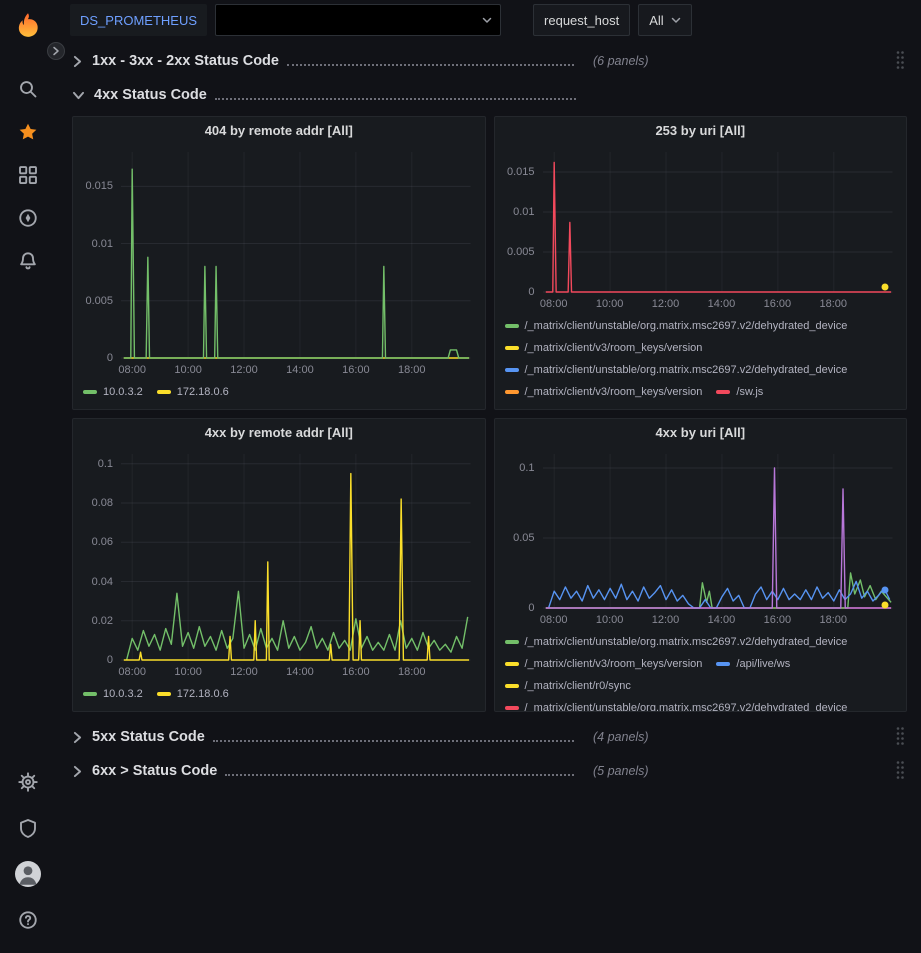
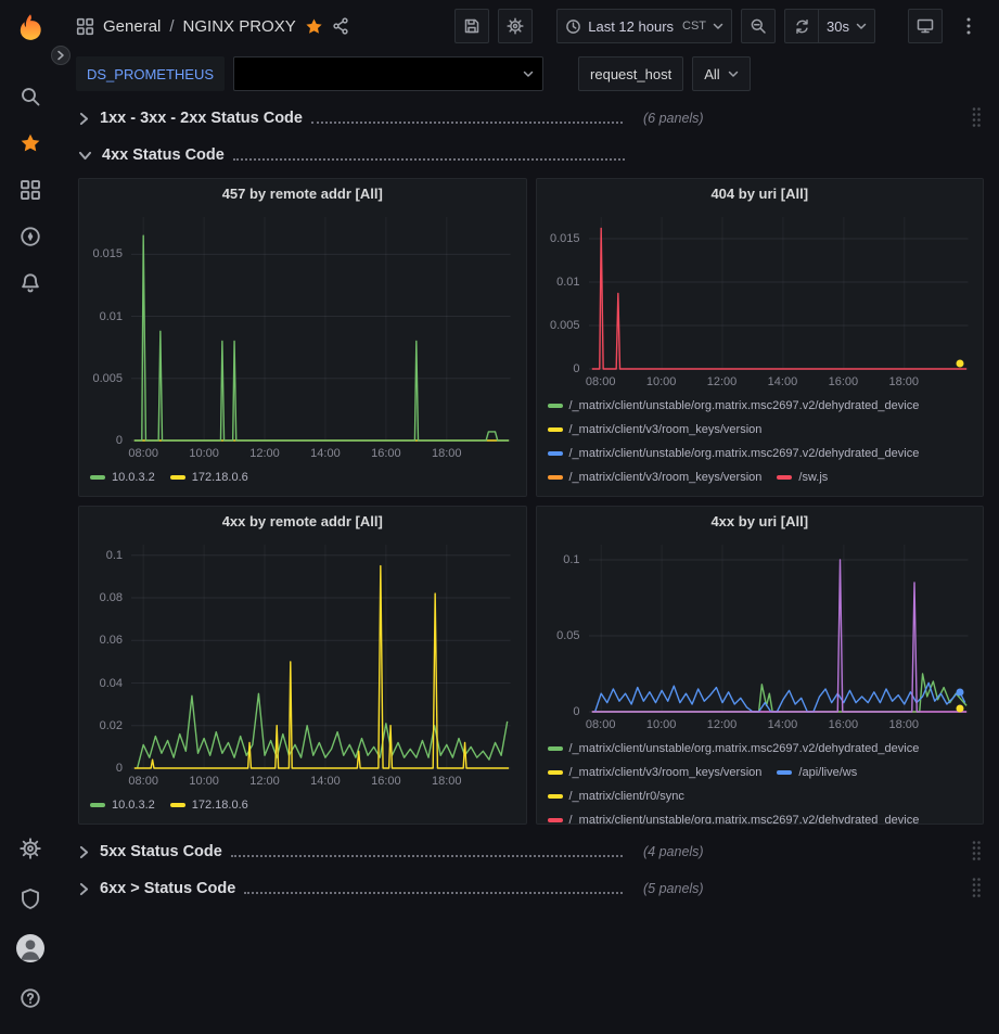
+ General
+ /
+ NGINX PROXY
+ Last 12 hours
+ CST
+ 30s
  DS_PROMETHEUS
  request_host
  All
  1xx - 3xx - 2xx Status Code
  (6 panels)
  4xx Status Code
- 404 by remote addr [All]
+ 457 by remote addr [All]
  0
  0.005
  0.01
  0.015
  08:00
  10:00
  12:00
  14:00
  16:00
  18:00
  10.0.3.2
  172.18.0.6
- 253 by uri [All]
+ 404 by uri [All]
  0
  0.005
  0.01
  0.015
  08:00
  10:00
  12:00
  14:00
  16:00
  18:00
  /_matrix/client/unstable/org.matrix.msc2697.v2/dehydrated_device
  /_matrix/client/v3/room_keys/version
  /_matrix/client/unstable/org.matrix.msc2697.v2/dehydrated_device
  /_matrix/client/v3/room_keys/version
  /sw.js
  4xx by remote addr [All]
  0
  0.02
  0.04
  0.06
  0.08
  0.1
  08:00
  10:00
  12:00
  14:00
  16:00
  18:00
  10.0.3.2
  172.18.0.6
  4xx by uri [All]
  0
  0.05
  0.1
  08:00
  10:00
  12:00
  14:00
  16:00
  18:00
  /_matrix/client/unstable/org.matrix.msc2697.v2/dehydrated_device
  /_matrix/client/v3/room_keys/version
  /api/live/ws
  /_matrix/client/r0/sync
  /_matrix/client/unstable/org.matrix.msc2697.v2/dehydrated_device
  5xx Status Code
  (4 panels)
  6xx > Status Code
  (5 panels)
